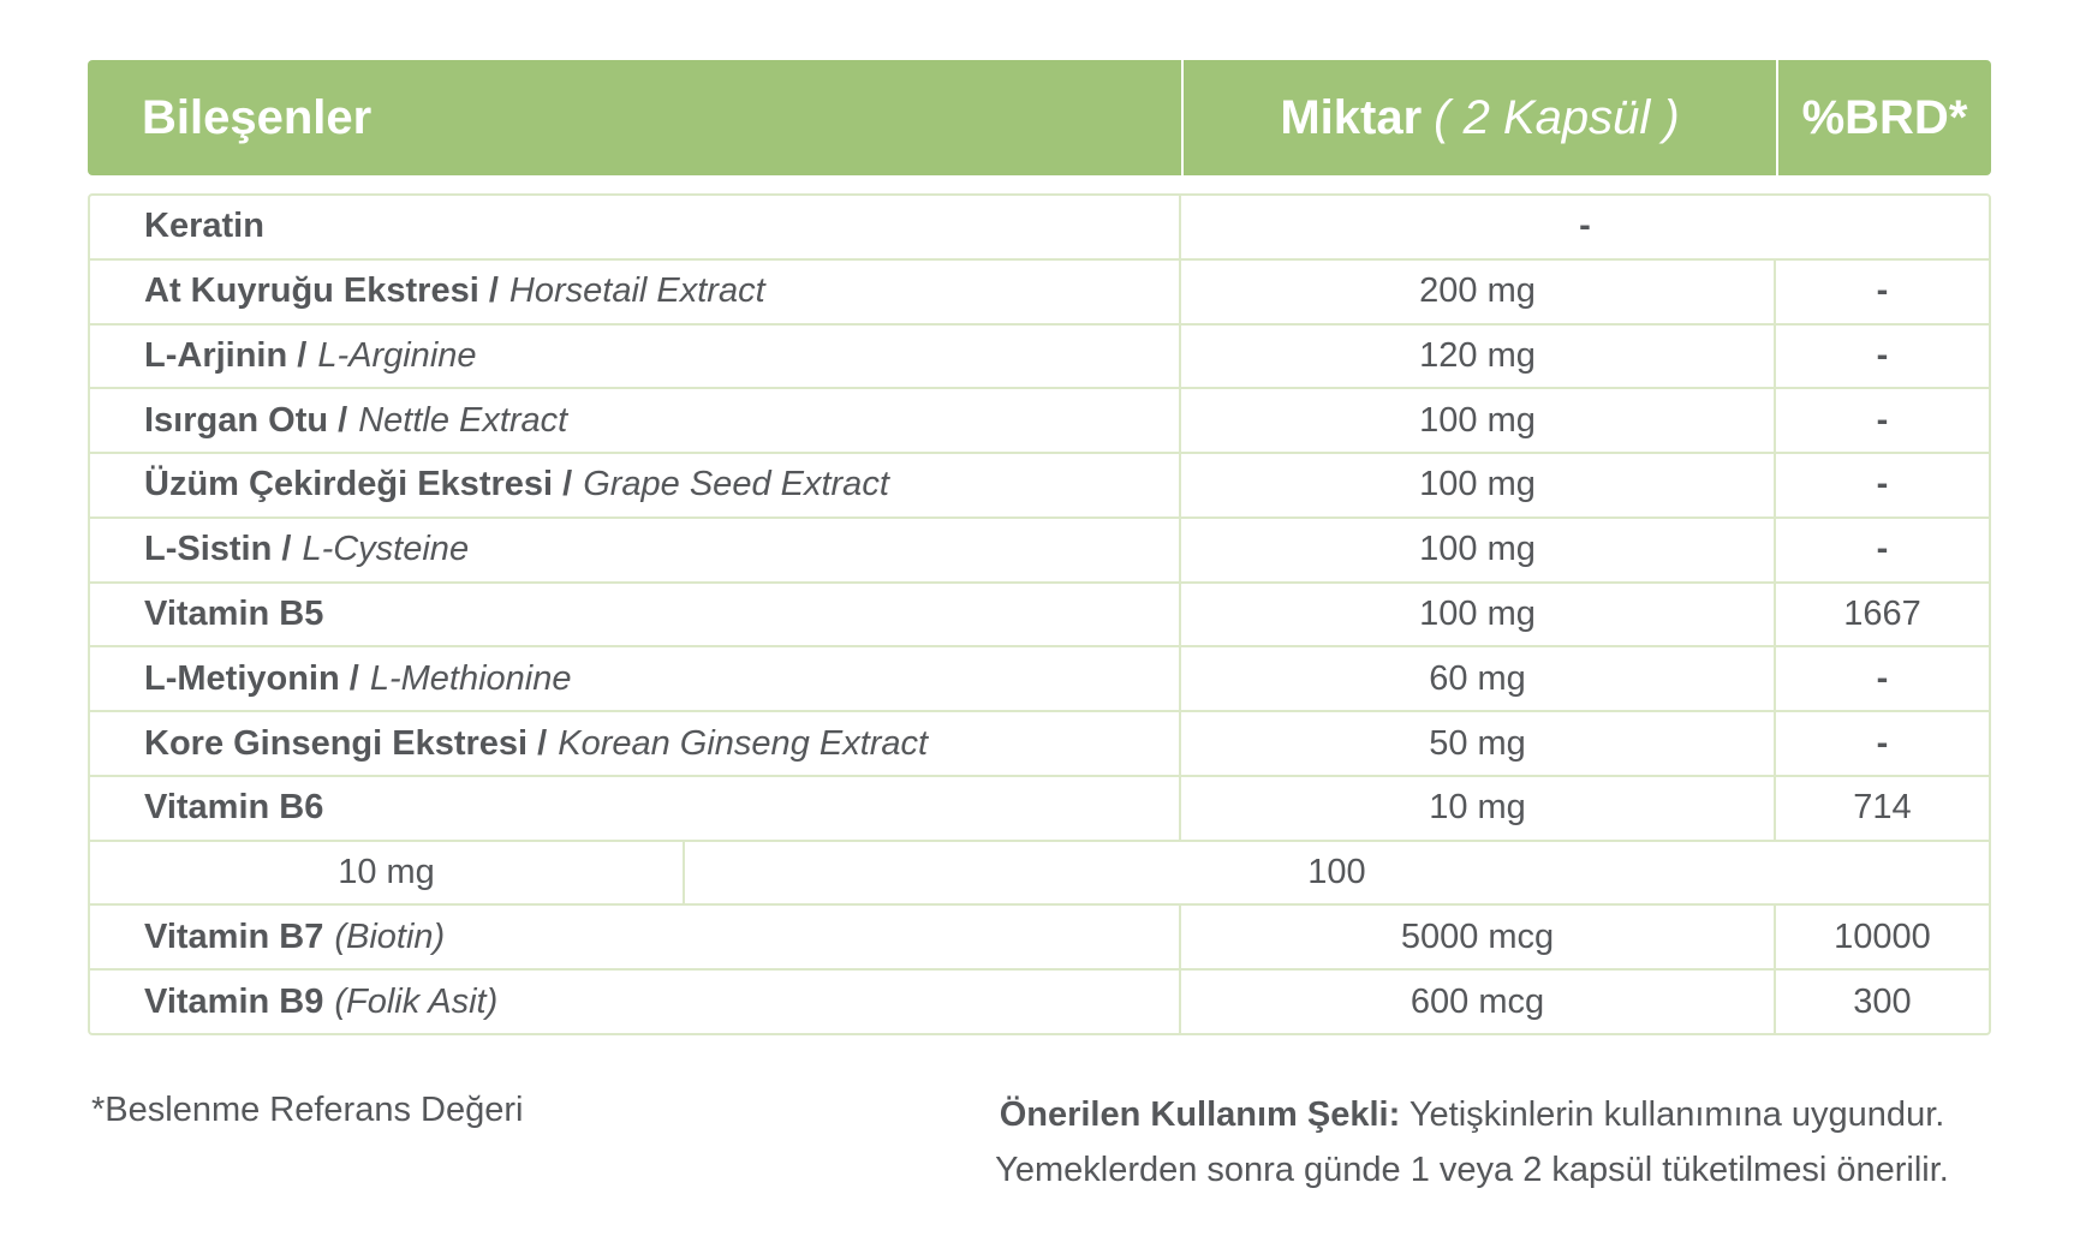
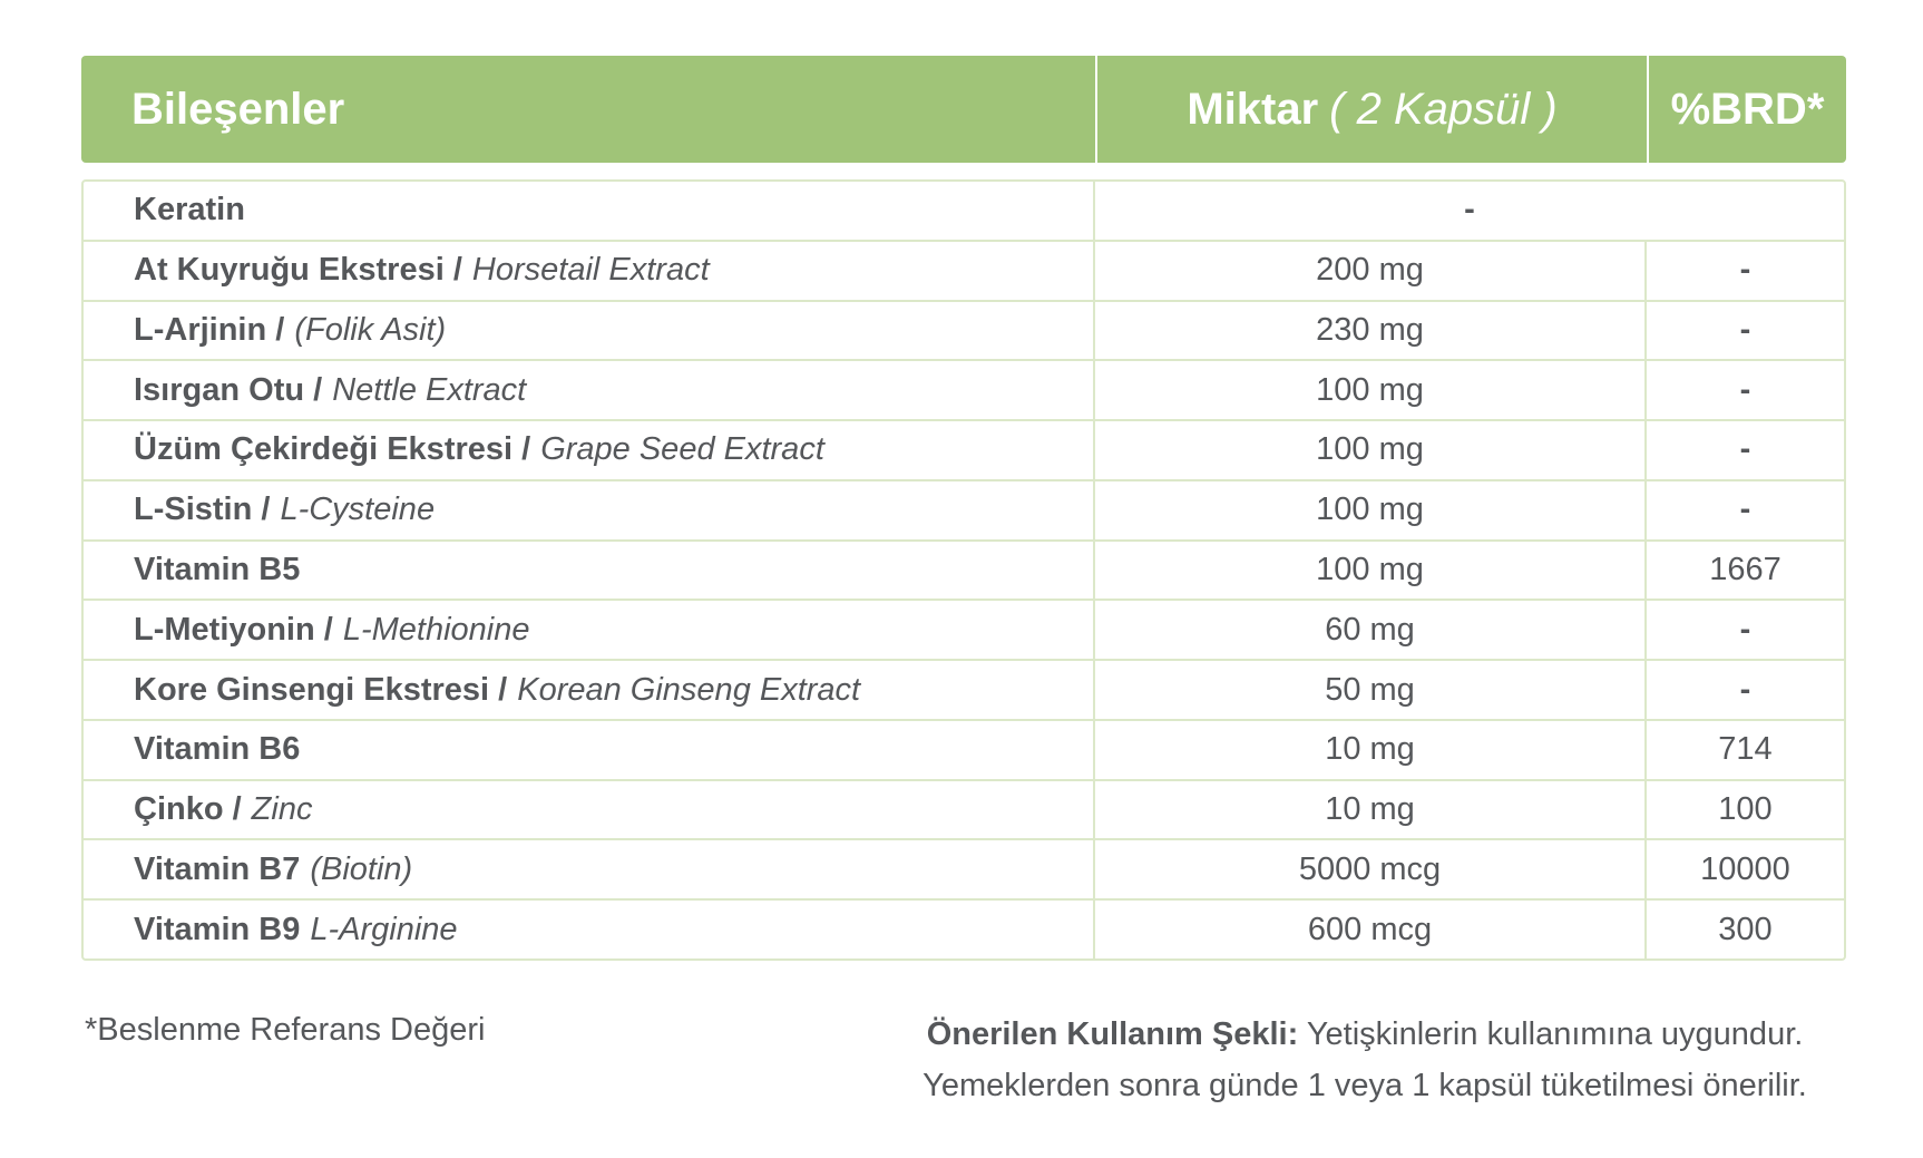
  Bileşenler
  Miktar
  ( 2 Kapsül )
  %BRD*
  Keratin
  -
  At Kuyruğu Ekstresi /
  Horsetail Extract
  200 mg
  -
  L-Arjinin /
- L-Arginine
+ (Folik Asit)
- 120 mg
+ 230 mg
  -
  Isırgan Otu /
  Nettle Extract
  100 mg
  -
  Üzüm Çekirdeği Ekstresi /
  Grape Seed Extract
  100 mg
  -
  L-Sistin /
  L-Cysteine
  100 mg
  -
  Vitamin B5
  100 mg
  1667
  L-Metiyonin /
  L-Methionine
  60 mg
  -
  Kore Ginsengi Ekstresi /
  Korean Ginseng Extract
  50 mg
  -
  Vitamin B6
  10 mg
  714
+ Çinko /
+ Zinc
  10 mg
  100
  Vitamin B7
  (Biotin)
  5000 mcg
  10000
  Vitamin B9
- (Folik Asit)
+ L-Arginine
  600 mcg
  300
  *Beslenme Referans Değeri
  Önerilen Kullanım Şekli: Yetişkinlerin kullanımına uygundur.
- Yemeklerden sonra günde 1 veya 2 kapsül tüketilmesi önerilir.
+ Yemeklerden sonra günde 1 veya 1 kapsül tüketilmesi önerilir.
